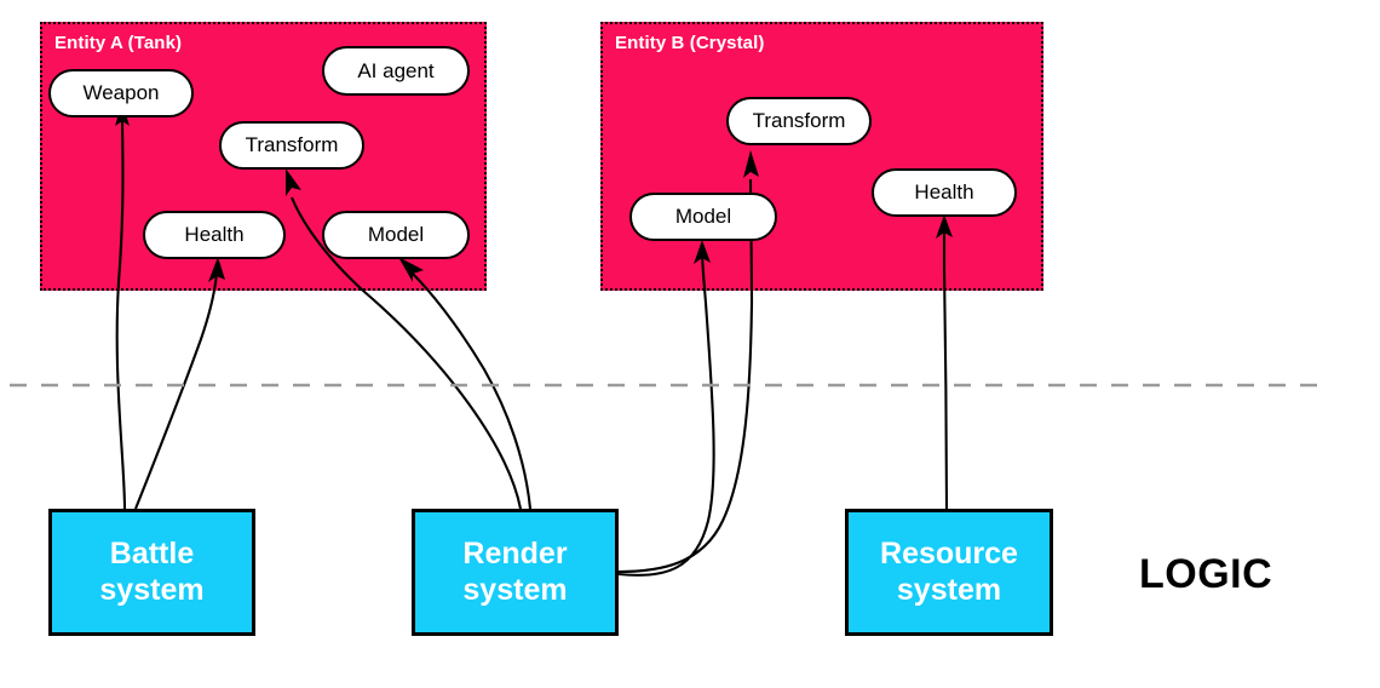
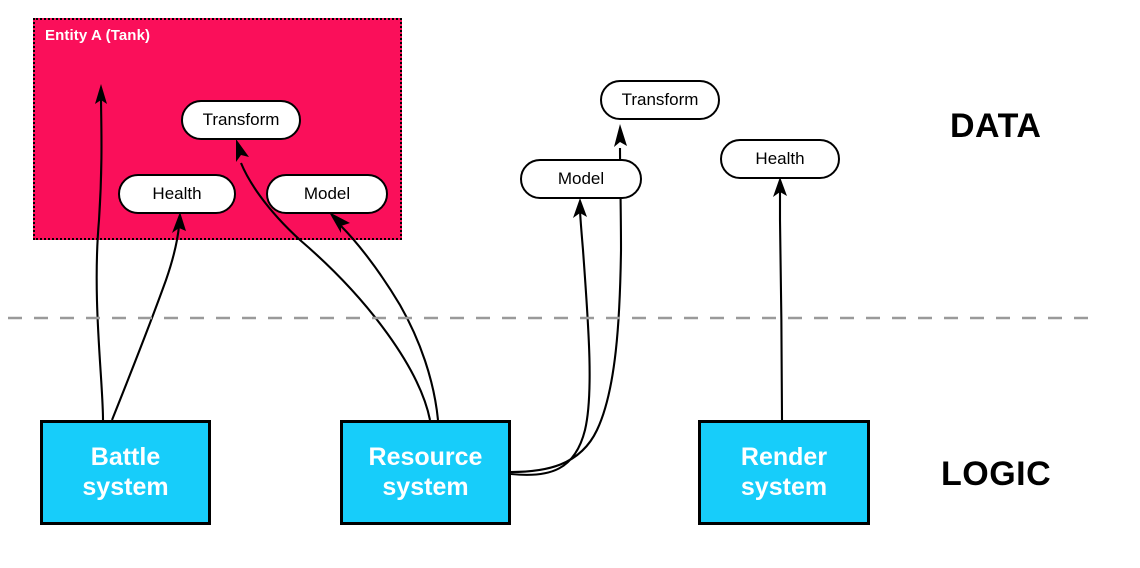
  Entity A (Tank)
- Entity B (Crystal)
- Weapon
- AI agent
  Transform
  Health
  Model
  Transform
  Model
  Health
  Battle
  system
- Render
+ Resource
  system
- Resource
+ Render
  system
+ DATA
  LOGIC
